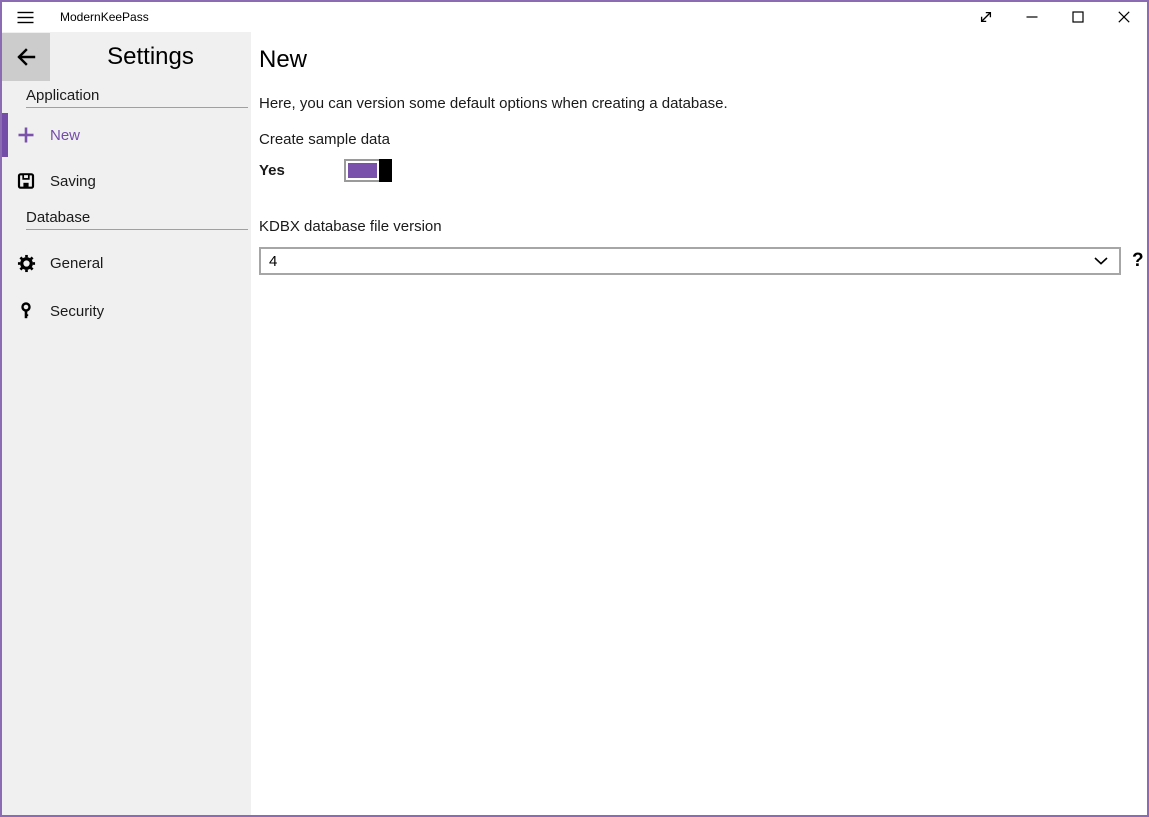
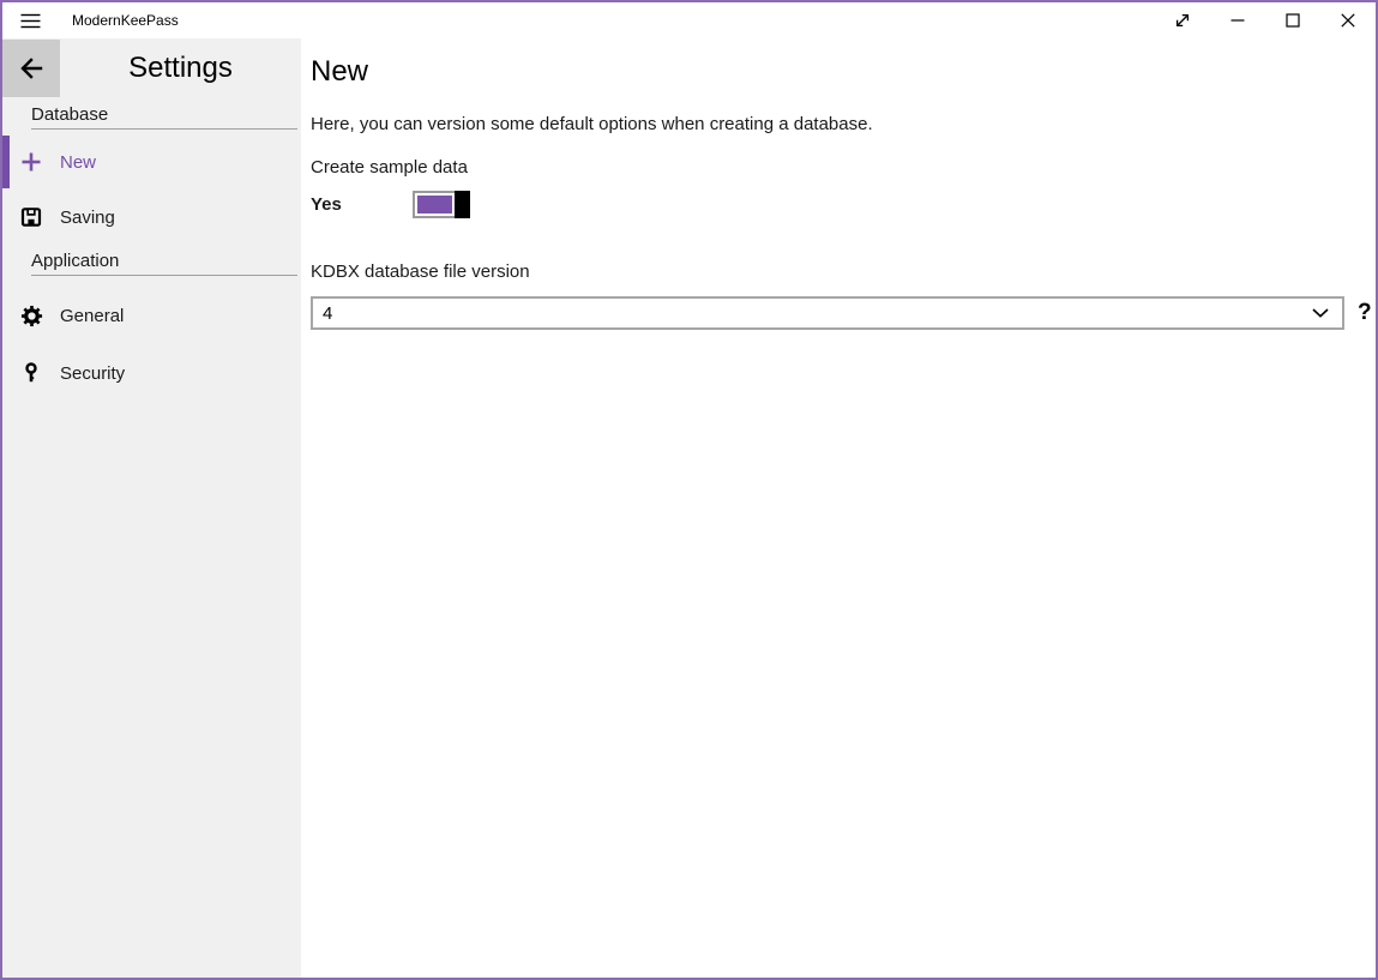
  ModernKeePass
  Settings
- Application
+ Database
  New
  Saving
- Database
+ Application
  General
  Security
  New
  Here, you can version some default options when creating a database.
  Create sample data
  Yes
  KDBX database file version
  4
  ?
